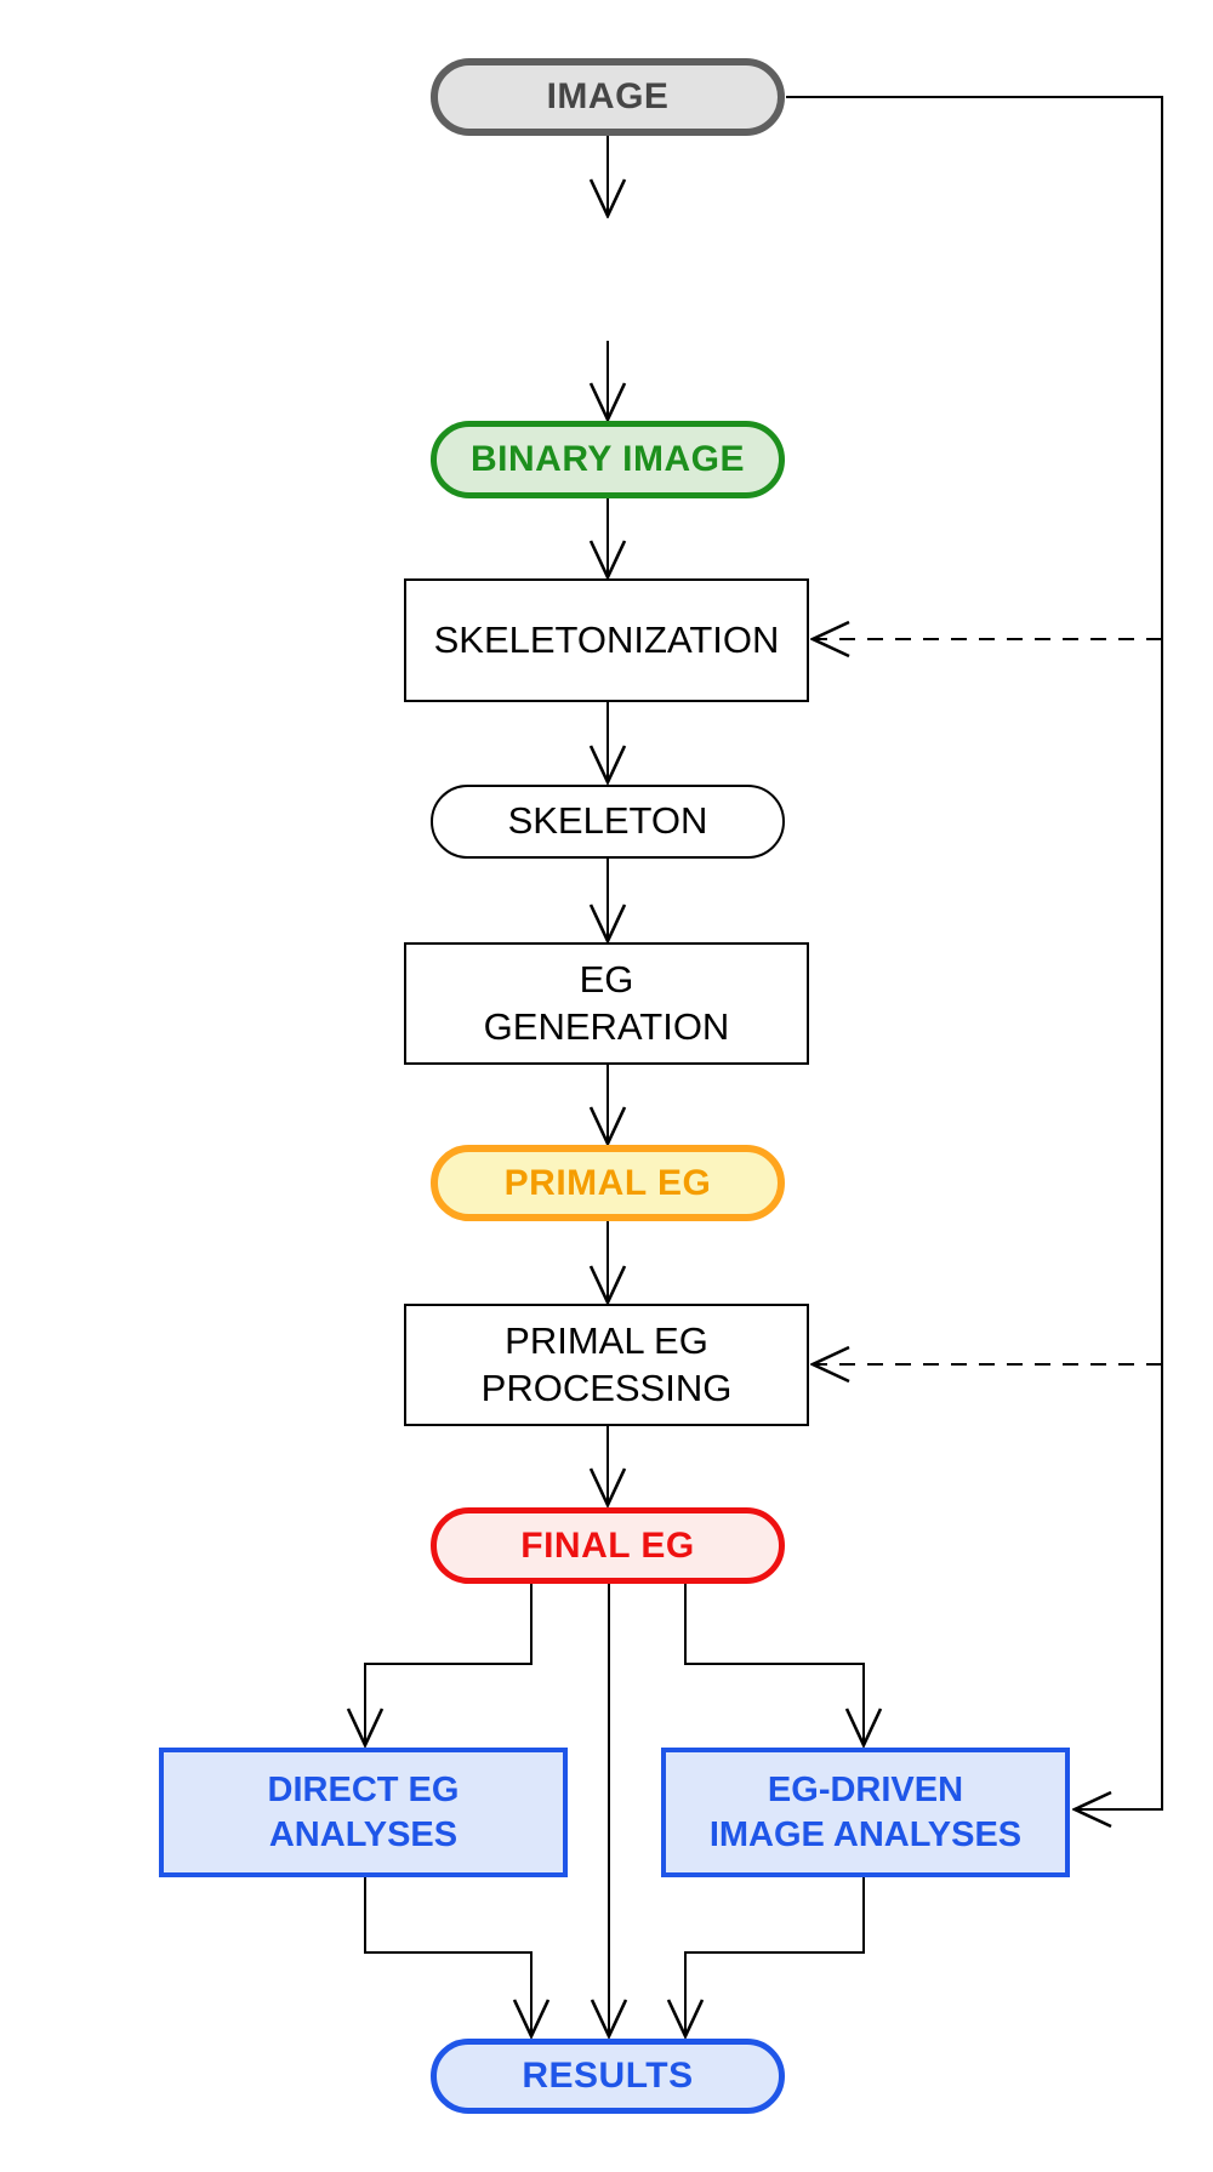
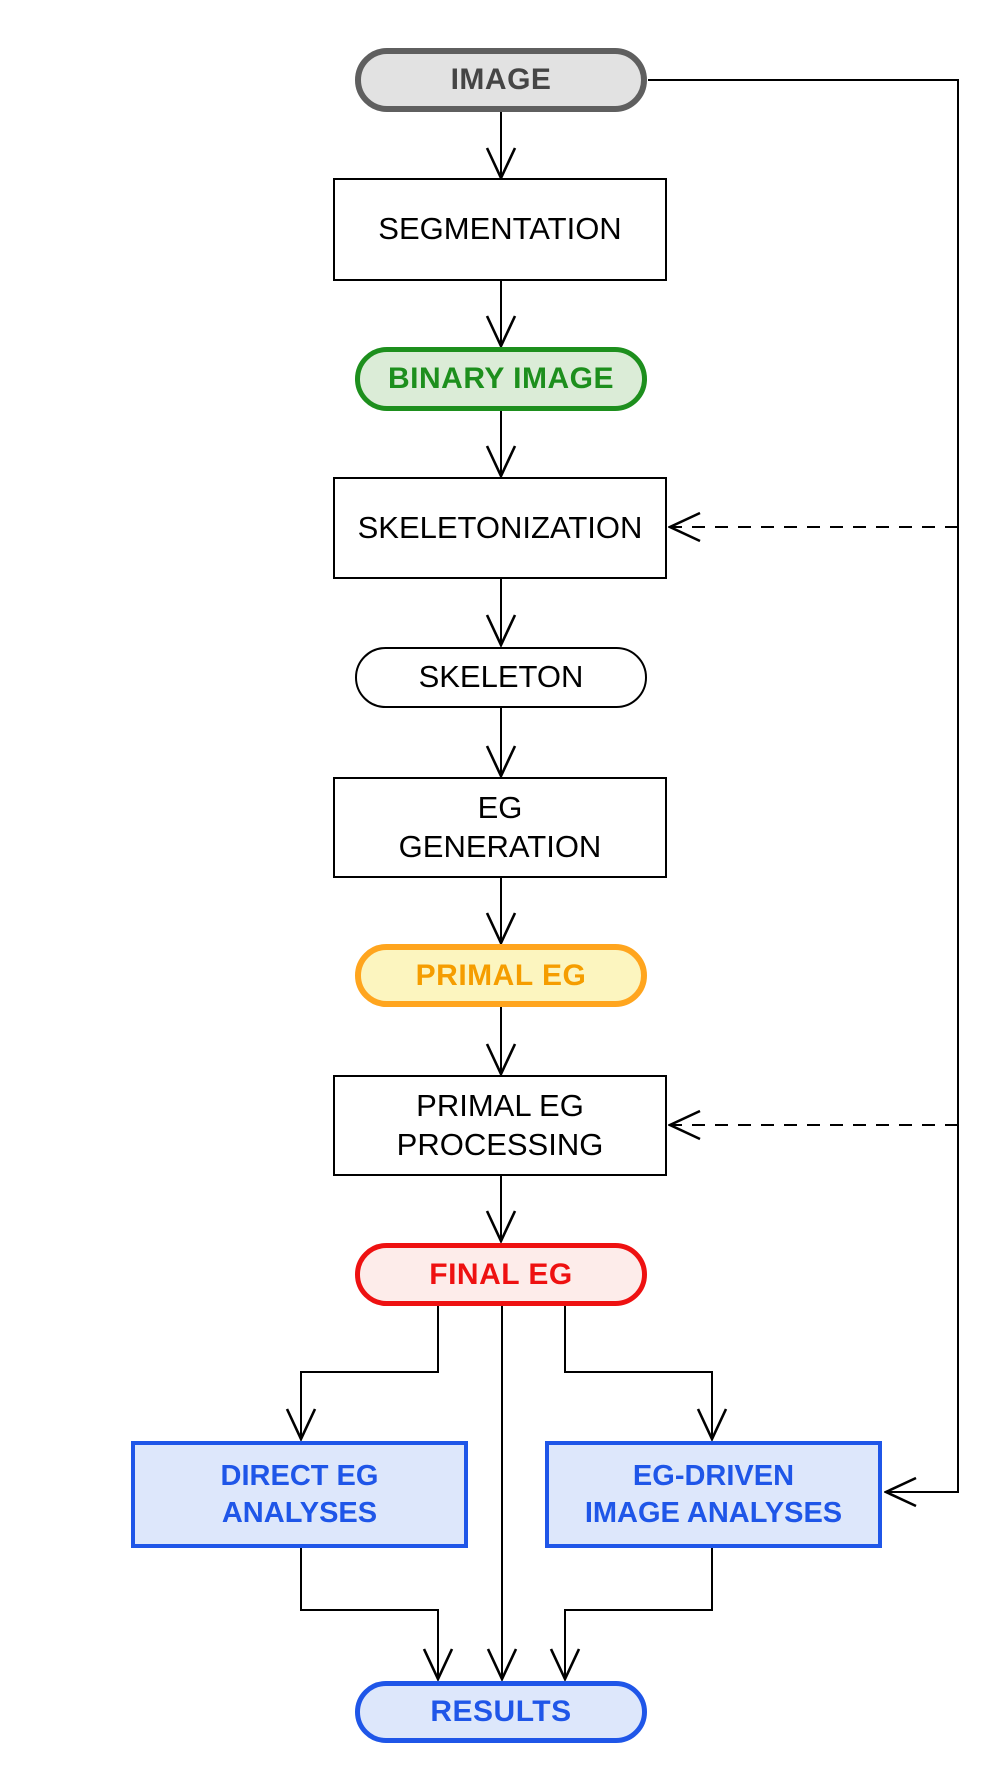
  IMAGE
+ SEGMENTATION
  BINARY IMAGE
  SKELETONIZATION
  SKELETON
  EG
  GENERATION
  PRIMAL EG
  PRIMAL EG
  PROCESSING
  FINAL EG
  DIRECT EG
  ANALYSES
  EG-DRIVEN
  IMAGE ANALYSES
  RESULTS
